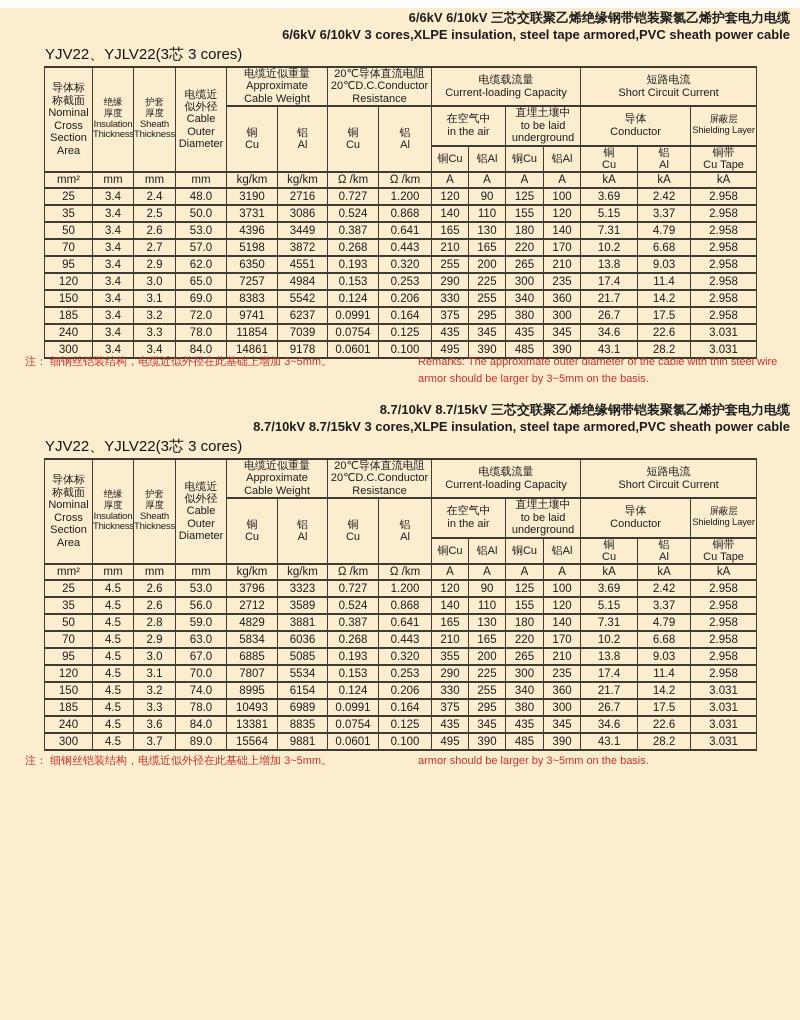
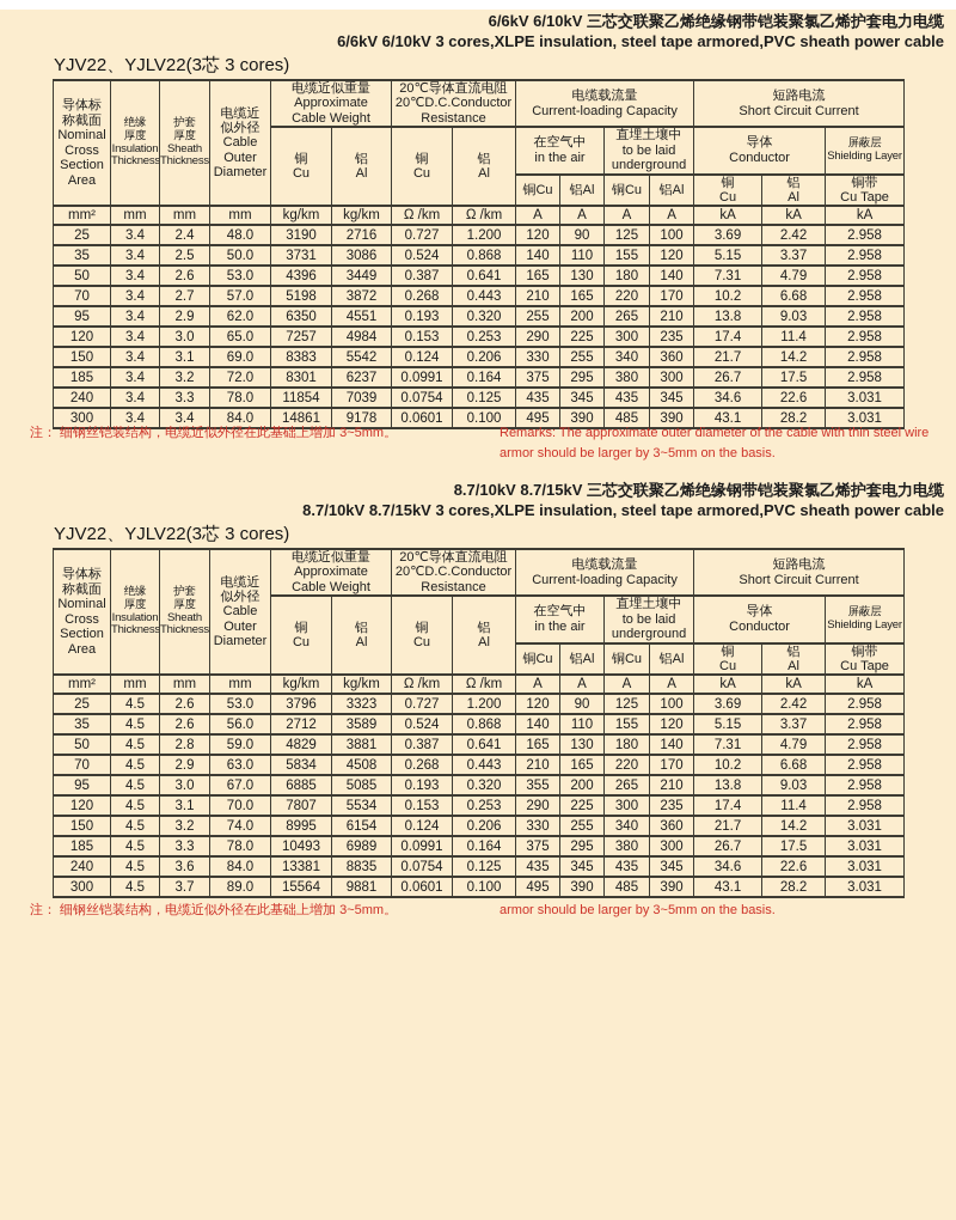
  6/6kV 6/10kV 三芯交联聚乙烯绝缘钢带铠装聚氯乙烯护套电力电缆
  6/6kV 6/10kV 3 cores,XLPE insulation, steel tape armored,PVC sheath power cable
  YJV22、YJLV22(3芯 3 cores)
  导体标 称截面 Nominal Cross Section Area	绝缘 厚度 Insulation Thickness	护套 厚度 Sheath Thickness	电缆近 似外径 Cable Outer Diameter	电缆近似重量 Approximate Cable Weight	20℃导体直流电阻 20℃D.C.Conductor Resistance	电缆载流量 Current-loading Capacity	短路电流 Short Circuit Current
  铜 Cu	铝 Al	铜 Cu	铝 Al	在空气中 in the air	直埋土壤中 to be laid underground	导体 Conductor	屏蔽层 Shielding Layer
  铜Cu	铝Al	铜Cu	铝Al	铜 Cu	铝 Al	铜带 Cu Tape
  mm²	mm	mm	mm	kg/km	kg/km	Ω /km	Ω /km	A	A	A	A	kA	kA	kA
  25	3.4	2.4	48.0	3190	2716	0.727	1.200	120	90	125	100	3.69	2.42	2.958
  35	3.4	2.5	50.0	3731	3086	0.524	0.868	140	110	155	120	5.15	3.37	2.958
  50	3.4	2.6	53.0	4396	3449	0.387	0.641	165	130	180	140	7.31	4.79	2.958
  70	3.4	2.7	57.0	5198	3872	0.268	0.443	210	165	220	170	10.2	6.68	2.958
  95	3.4	2.9	62.0	6350	4551	0.193	0.320	255	200	265	210	13.8	9.03	2.958
  120	3.4	3.0	65.0	7257	4984	0.153	0.253	290	225	300	235	17.4	11.4	2.958
  150	3.4	3.1	69.0	8383	5542	0.124	0.206	330	255	340	360	21.7	14.2	2.958
- 185	3.4	3.2	72.0	9741	6237	0.0991	0.164	375	295	380	300	26.7	17.5	2.958
+ 185	3.4	3.2	72.0	8301	6237	0.0991	0.164	375	295	380	300	26.7	17.5	2.958
  240	3.4	3.3	78.0	11854	7039	0.0754	0.125	435	345	435	345	34.6	22.6	3.031
  300	3.4	3.4	84.0	14861	9178	0.0601	0.100	495	390	485	390	43.1	28.2	3.031
  注： 细钢丝铠装结构，电缆近似外径在此基础上增加 3~5mm。
  Remarks: The approximate outer diameter of the cable with thin steel wire
  armor should be larger by 3~5mm on the basis.
  8.7/10kV 8.7/15kV 三芯交联聚乙烯绝缘钢带铠装聚氯乙烯护套电力电缆
  8.7/10kV 8.7/15kV 3 cores,XLPE insulation, steel tape armored,PVC sheath power cable
  YJV22、YJLV22(3芯 3 cores)
  导体标 称截面 Nominal Cross Section Area	绝缘 厚度 Insulation Thickness	护套 厚度 Sheath Thickness	电缆近 似外径 Cable Outer Diameter	电缆近似重量 Approximate Cable Weight	20℃导体直流电阻 20℃D.C.Conductor Resistance	电缆载流量 Current-loading Capacity	短路电流 Short Circuit Current
  铜 Cu	铝 Al	铜 Cu	铝 Al	在空气中 in the air	直埋土壤中 to be laid underground	导体 Conductor	屏蔽层 Shielding Layer
  铜Cu	铝Al	铜Cu	铝Al	铜 Cu	铝 Al	铜带 Cu Tape
  mm²	mm	mm	mm	kg/km	kg/km	Ω /km	Ω /km	A	A	A	A	kA	kA	kA
  25	4.5	2.6	53.0	3796	3323	0.727	1.200	120	90	125	100	3.69	2.42	2.958
  35	4.5	2.6	56.0	2712	3589	0.524	0.868	140	110	155	120	5.15	3.37	2.958
  50	4.5	2.8	59.0	4829	3881	0.387	0.641	165	130	180	140	7.31	4.79	2.958
- 70	4.5	2.9	63.0	5834	6036	0.268	0.443	210	165	220	170	10.2	6.68	2.958
+ 70	4.5	2.9	63.0	5834	4508	0.268	0.443	210	165	220	170	10.2	6.68	2.958
  95	4.5	3.0	67.0	6885	5085	0.193	0.320	355	200	265	210	13.8	9.03	2.958
  120	4.5	3.1	70.0	7807	5534	0.153	0.253	290	225	300	235	17.4	11.4	2.958
  150	4.5	3.2	74.0	8995	6154	0.124	0.206	330	255	340	360	21.7	14.2	3.031
  185	4.5	3.3	78.0	10493	6989	0.0991	0.164	375	295	380	300	26.7	17.5	3.031
  240	4.5	3.6	84.0	13381	8835	0.0754	0.125	435	345	435	345	34.6	22.6	3.031
  300	4.5	3.7	89.0	15564	9881	0.0601	0.100	495	390	485	390	43.1	28.2	3.031
  注： 细钢丝铠装结构，电缆近似外径在此基础上增加 3~5mm。
  armor should be larger by 3~5mm on the basis.
